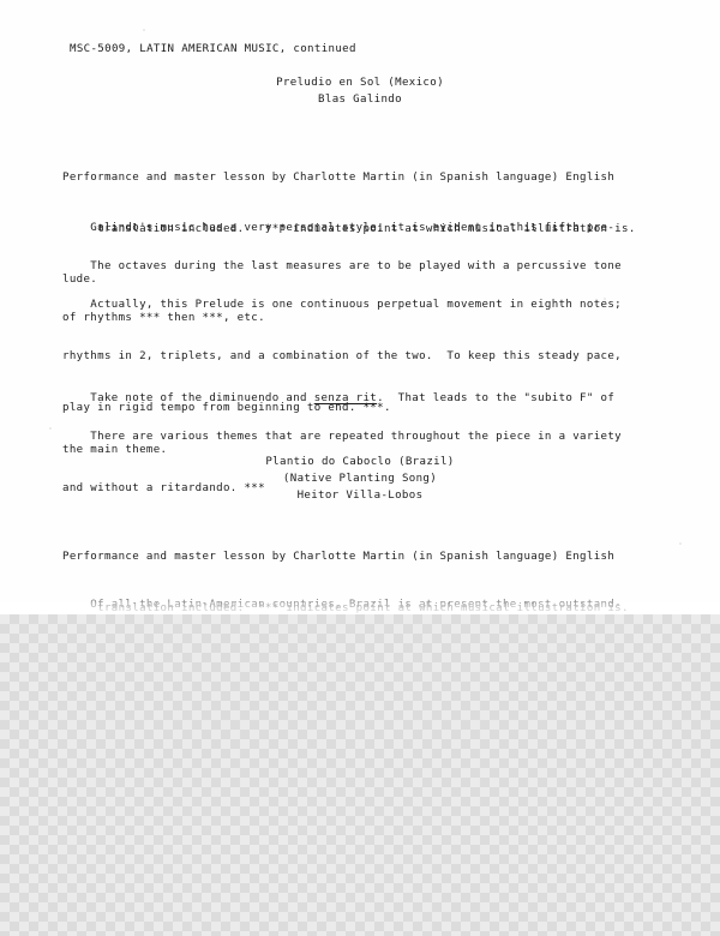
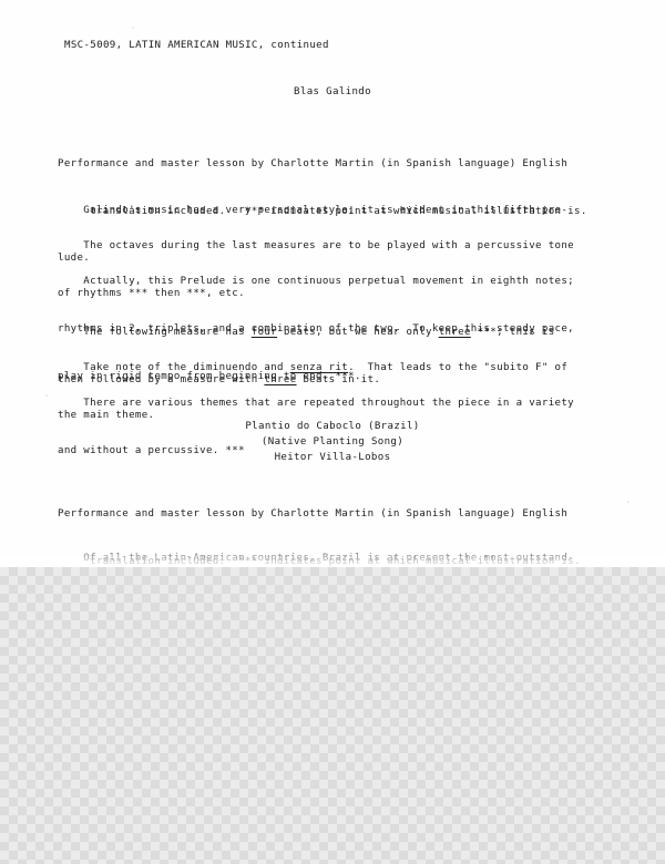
  MSC-5009, LATIN AMERICAN MUSIC, continued
- Preludio en Sol (Mexico)
  Blas Galindo
  Performance and master lesson by Charlotte Martin (in Spanish language) English
  translation included. *** indicates point at which musical illustration is.
  Galindo's music has a very personal style; it is evident in this fifth pre-
  lude.
  The octaves during the last measures are to be played with a percussive tone
  of rhythms *** then ***, etc.
  Actually, this Prelude is one continuous perpetual movement in eighth notes;
  rhythms in 2, triplets, and a combination of the two. To keep this steady pace,
  play in rigid tempo from beginning to end. ***.
+ The following measure has four beats, but we hear only three ***; this is
+ then followed by a measure with three beats in it.
  Take note of the diminuendo and senza rit. That leads to the "subito F" of
  the main theme.
  There are various themes that are repeated throughout the piece in a variety
- and without a ritardando. ***
+ and without a percussive. ***
  Plantio do Caboclo (Brazil)
  (Native Planting Song)
  Heitor Villa-Lobos
  Performance and master lesson by Charlotte Martin (in Spanish language) English
